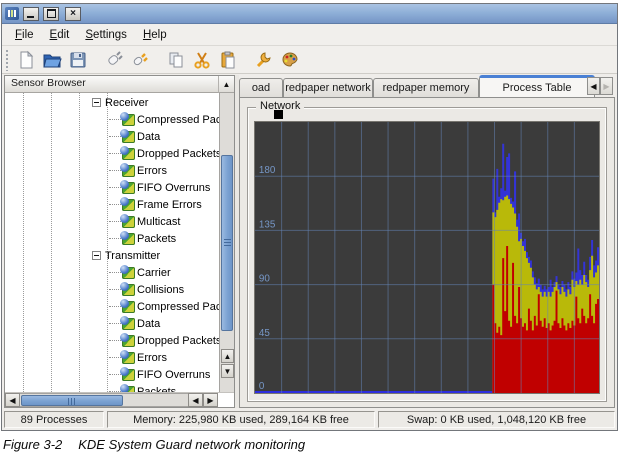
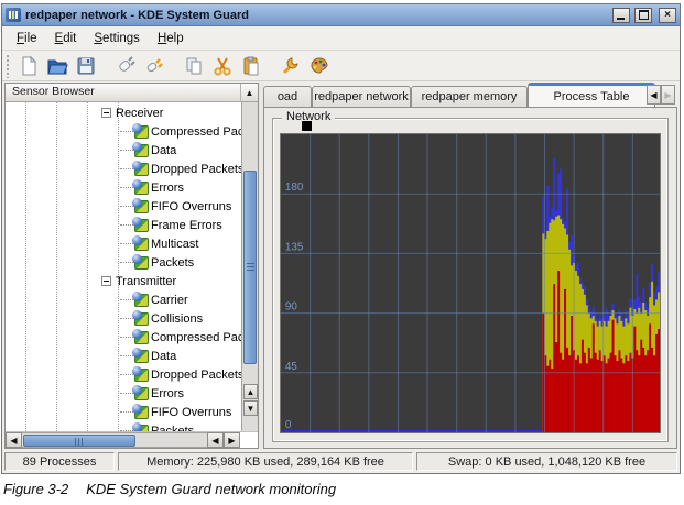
+ redpaper network - KDE System Guard
  ×
  File
  Edit
  Settings
  Help
  Sensor Browser
  ▲
  Receiver
  Compressed Pa
  Data
  Dropped Packet
  Errors
  FIFO Overruns
  Frame Errors
  Multicast
  Packets
  Transmitter
  Carrier
  Collisions
  Compressed Pa
  Data
  Dropped Packet
  Errors
  FIFO Overruns
  Packets
  ▲
  ▼
  ◀
  ◀
  ▶
  oad
  redpaper network
  redpaper memory
  Process Table
  ◀
  ▶
  Network
  180
  135
  90
  45
  0
  89 Processes
  Memory: 225,980 KB used, 289,164 KB free
  Swap: 0 KB used, 1,048,120 KB free
  Figure 3-2 KDE System Guard network monitoring
